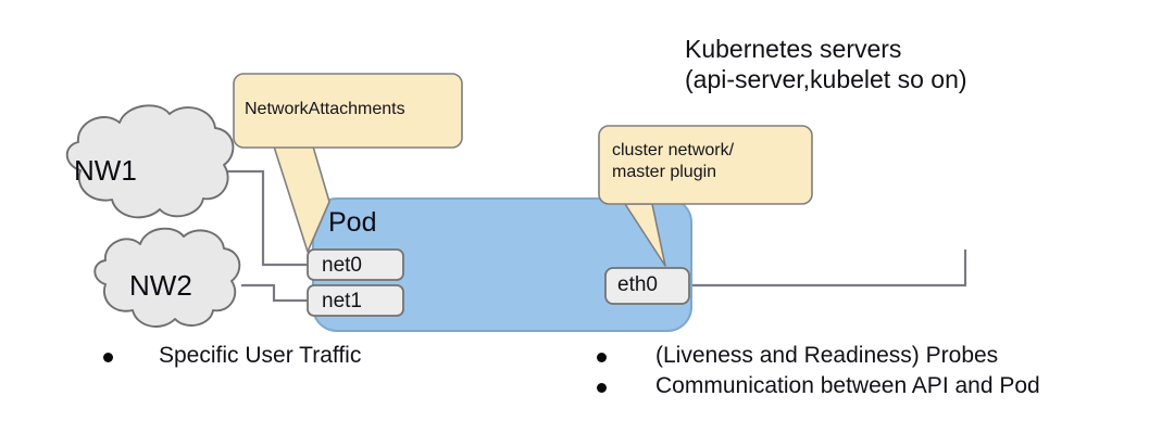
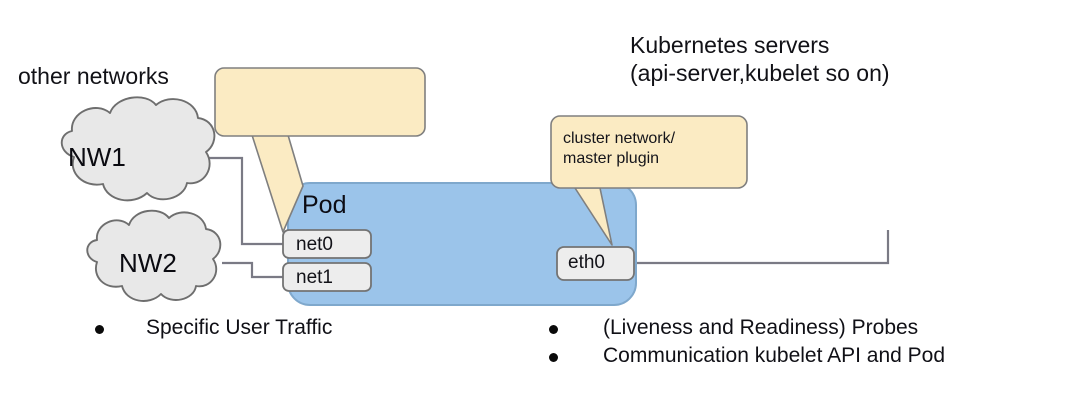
+ other networks
  Kubernetes servers
  (api-server,kubelet so on)
- NetworkAttachments
  cluster network/
  master plugin
  NW1
  NW2
  Pod
  net0
  net1
  eth0
  Specific User Traffic
  (Liveness and Readiness) Probes
- Communication between API and Pod
+ Communication kubelet API and Pod
